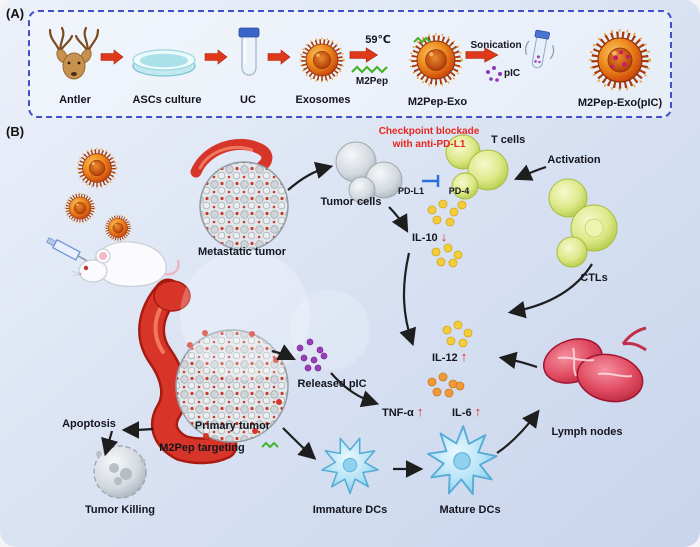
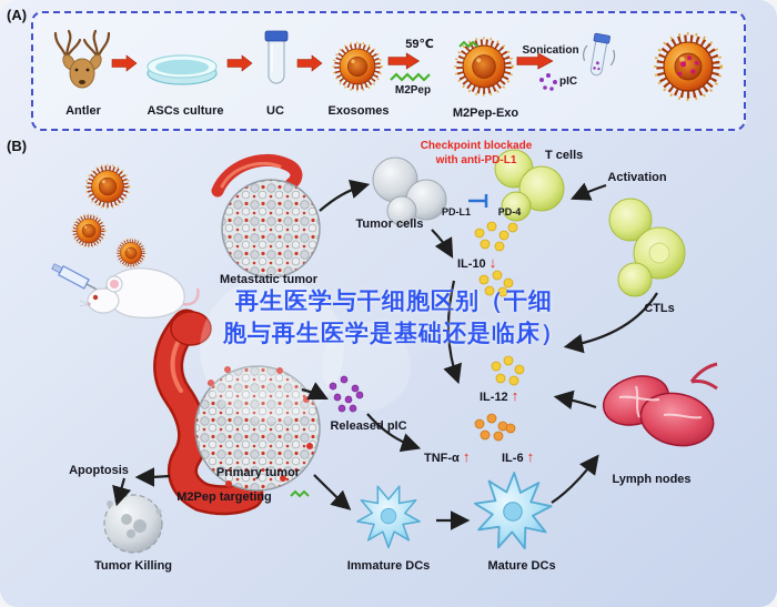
  (A)
  Antler
  ASCs culture
  UC
  Exosomes
  59℃
  M2Pep
  M2Pep-Exo
  Sonication
  pIC
- M2Pep-Exo(pIC)
  (B)
  Checkpoint blockade
  with anti-PD-L1
  T cells
  Activation
  Tumor cells
  PD-L1
  PD-4
  Metastatic tumor
  IL-10 ↓
  CTLs
  IL-12 ↑
  Released pIC
  TNF-α ↑
  IL-6 ↑
  Apoptosis
  Primary tumor
  M2Pep targeting
  Lymph nodes
  Tumor Killing
  Immature DCs
  Mature DCs
+ 再生医学与干细胞区别（干细
+ 胞与再生医学是基础还是临床）
